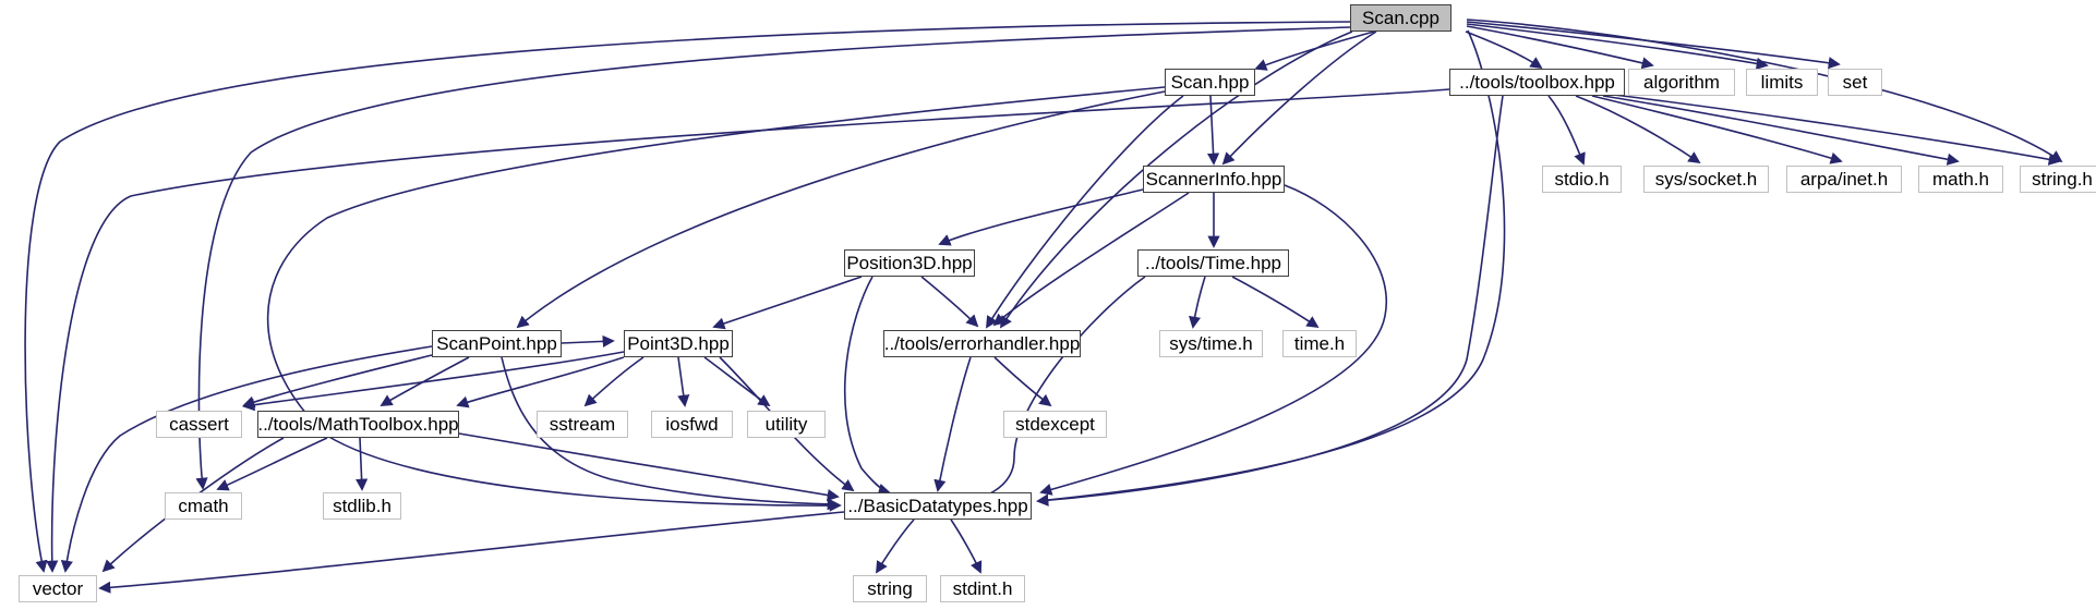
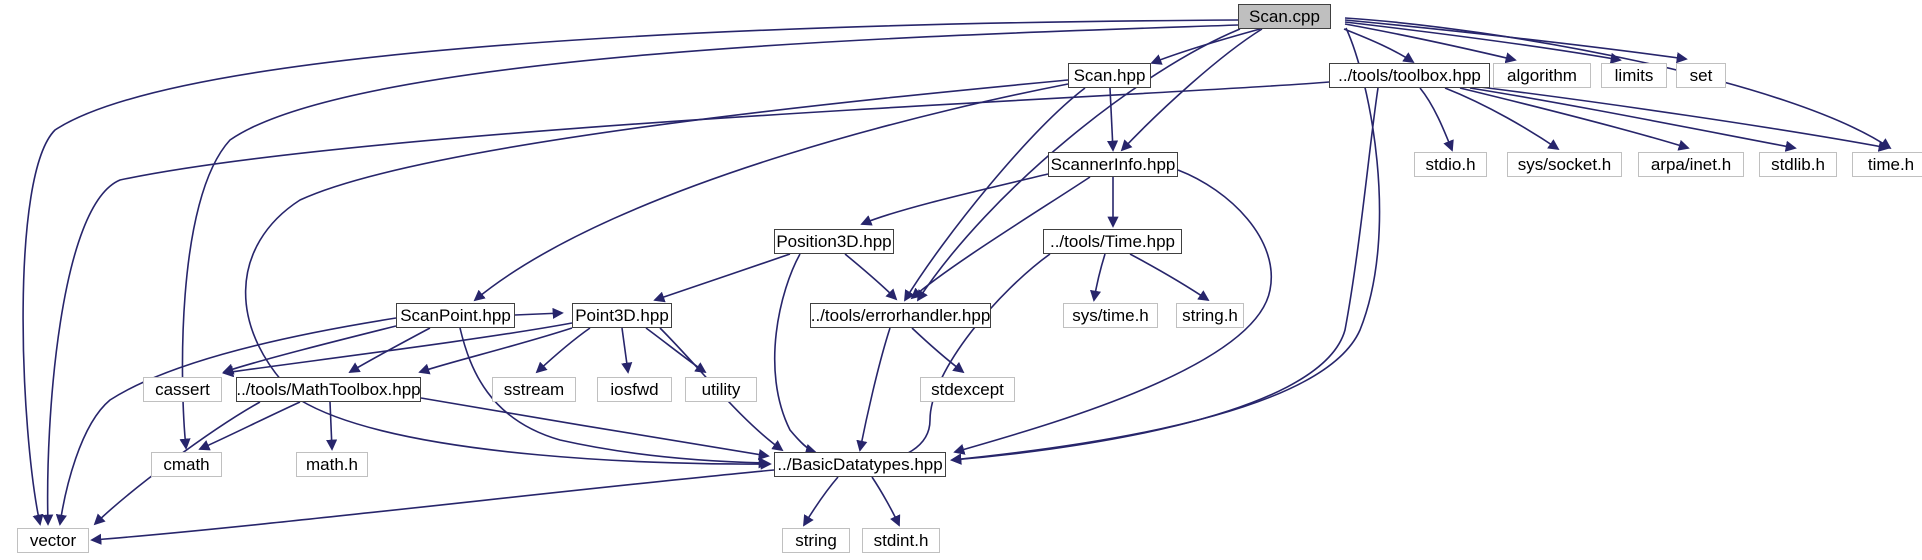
  Scan.cpp
  Scan.hpp
  ../tools/toolbox.hpp
  algorithm
  limits
  set
  ScannerInfo.hpp
  stdio.h
  sys/socket.h
  arpa/inet.h
- math.h
+ stdlib.h
- string.h
+ time.h
  Position3D.hpp
  ../tools/Time.hpp
  ScanPoint.hpp
  Point3D.hpp
  ../tools/errorhandler.hpp
  sys/time.h
- time.h
+ string.h
  cassert
  ../tools/MathToolbox.hpp
  sstream
  iosfwd
  utility
  stdexcept
  cmath
- stdlib.h
+ math.h
  ../BasicDatatypes.hpp
  vector
  string
  stdint.h
